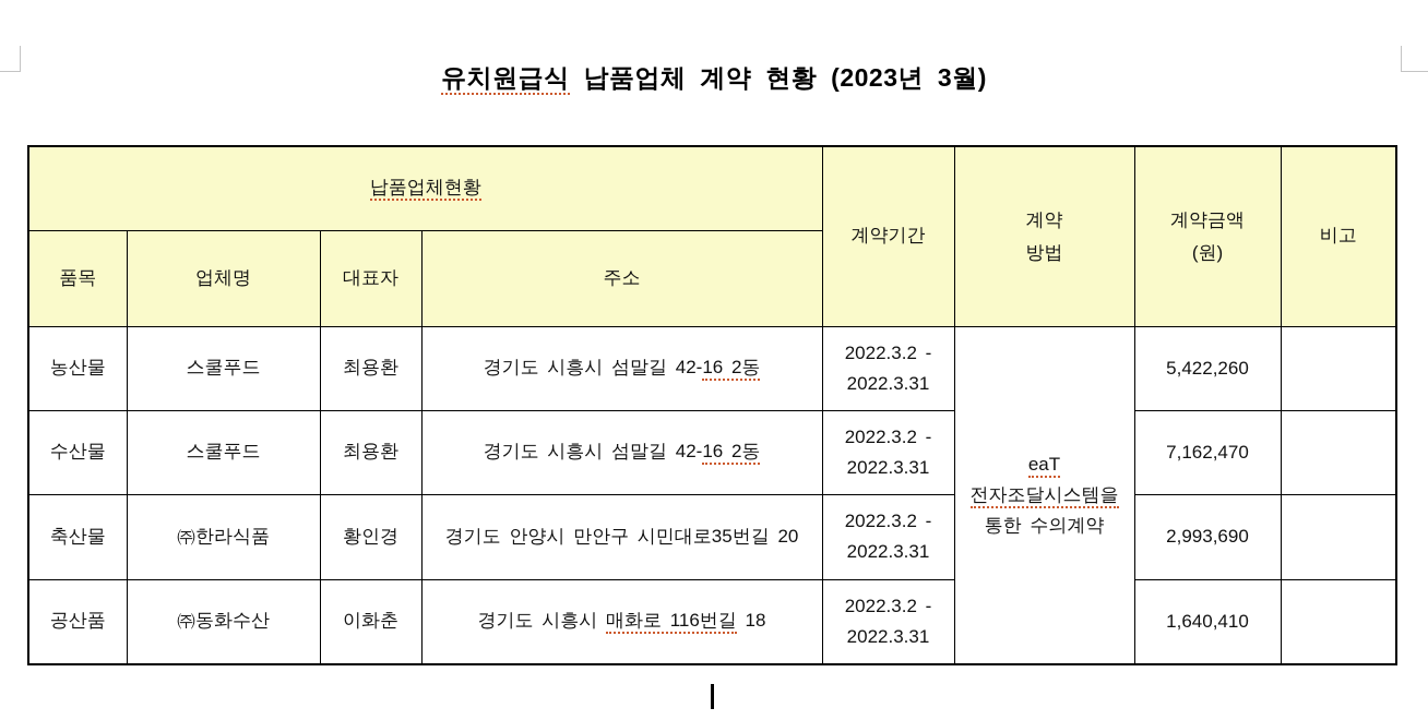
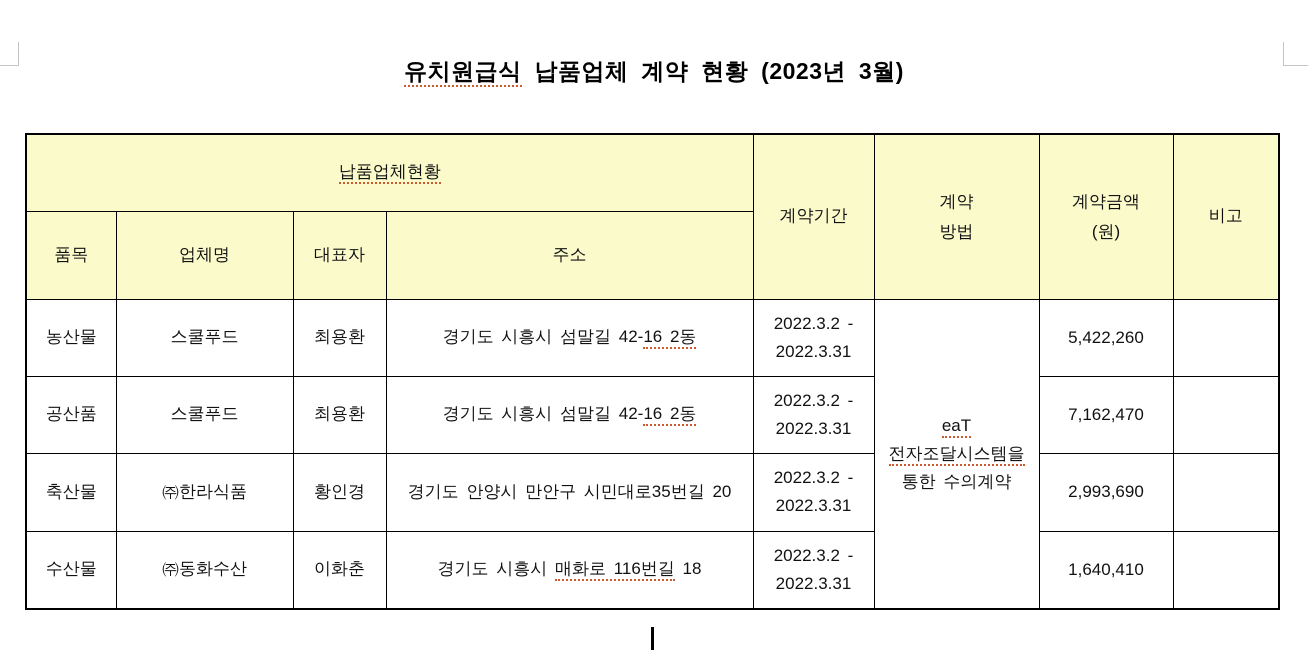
  유치원급식 납품업체 계약 현황 (2023년 3월)
  납품업체현황	계약기간	계약 방법	계약금액 (원)	비고
  품목	업체명	대표자	주소
  농산물	스쿨푸드	최용환	경기도 시흥시 섬말길 42-16 2동	2022.3.2 -2022.3.31	eaT전자조달시스템을통한 수의계약	5,422,260
- 수산물	스쿨푸드	최용환	경기도 시흥시 섬말길 42-16 2동	2022.3.2 -2022.3.31	7,162,470
+ 공산품	스쿨푸드	최용환	경기도 시흥시 섬말길 42-16 2동	2022.3.2 -2022.3.31	7,162,470
  축산물	㈜한라식품	황인경	경기도 안양시 만안구 시민대로35번길 20	2022.3.2 -2022.3.31	2,993,690
- 공산품	㈜동화수산	이화춘	경기도 시흥시 매화로 116번길 18	2022.3.2 -2022.3.31	1,640,410
+ 수산물	㈜동화수산	이화춘	경기도 시흥시 매화로 116번길 18	2022.3.2 -2022.3.31	1,640,410
